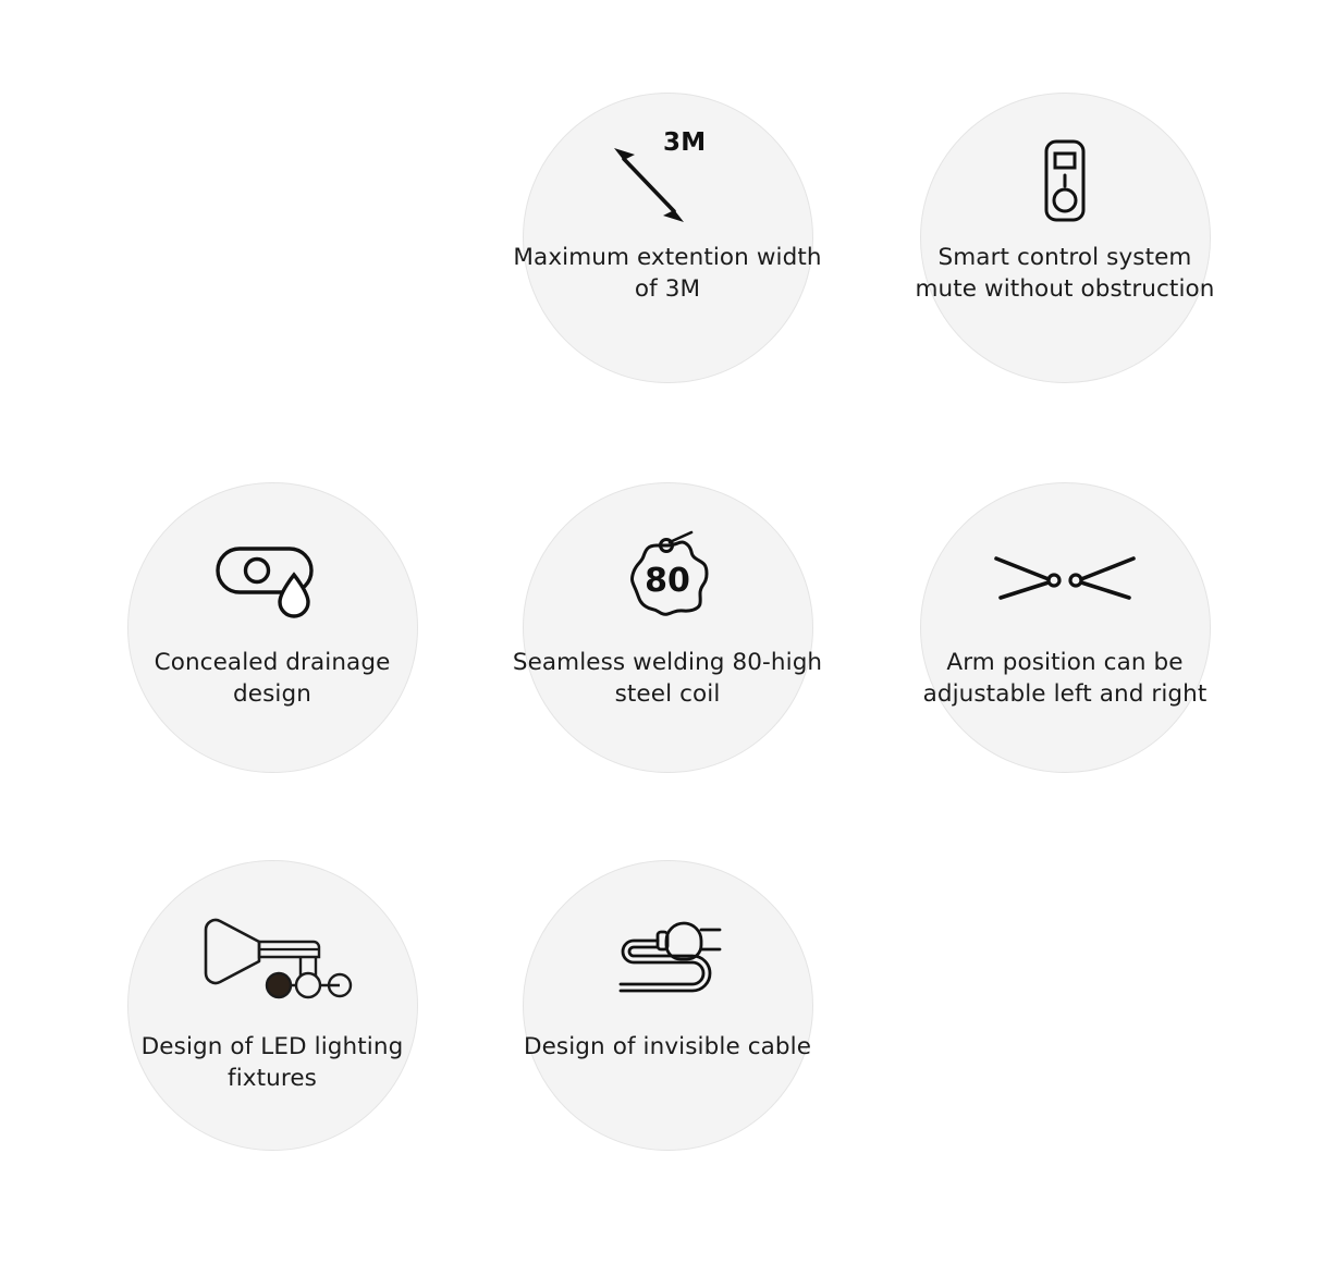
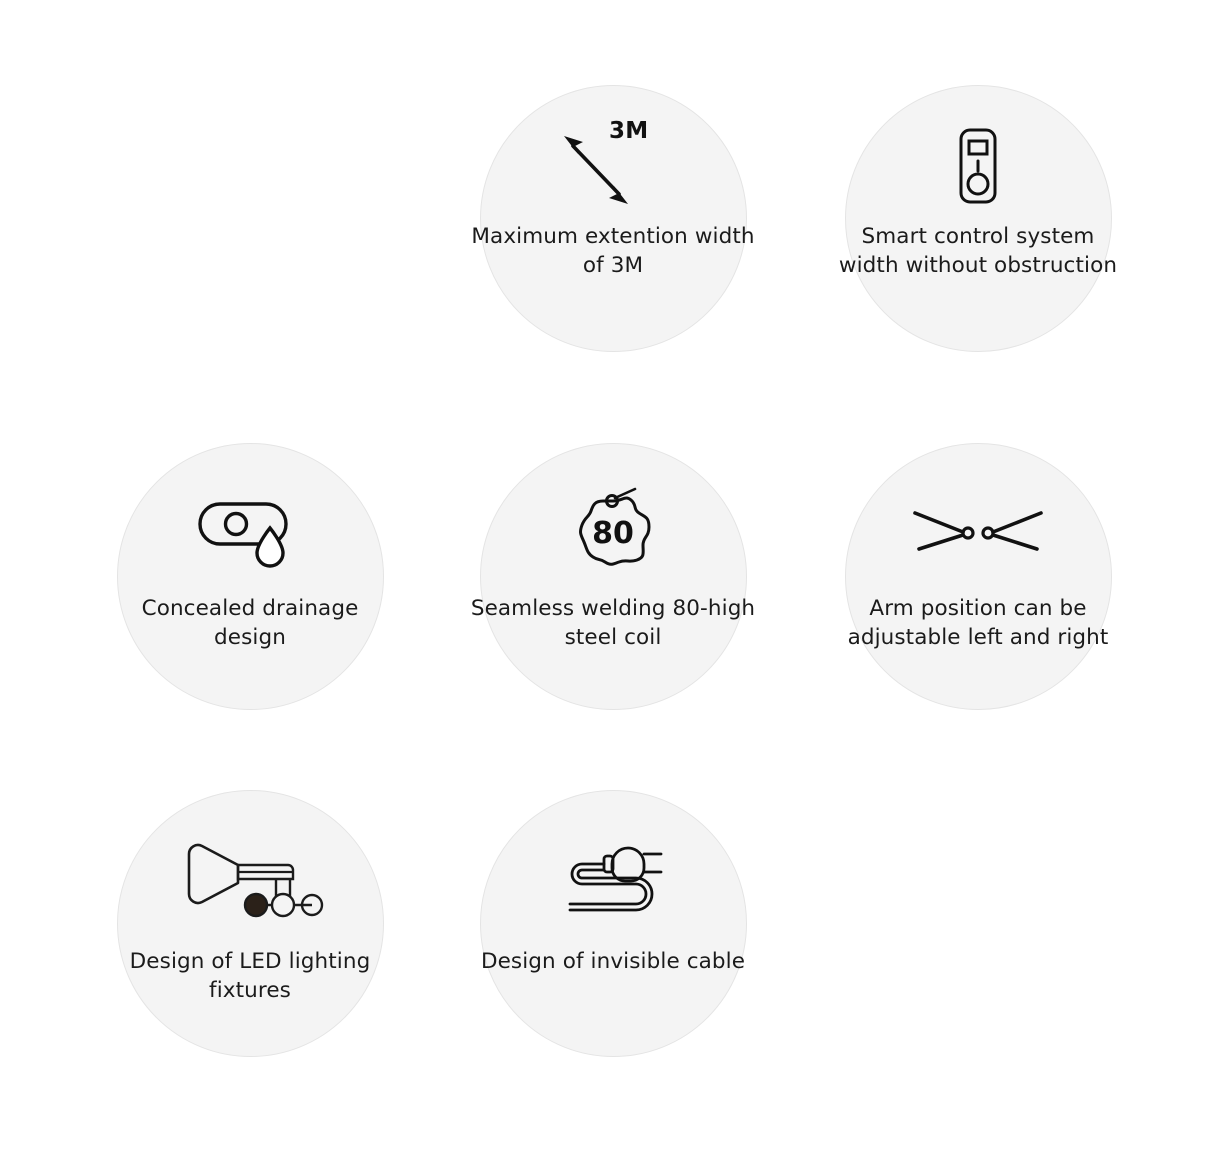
  3M
  Maximum extention width of 3M
- Smart control system mute without obstruction
+ Smart control system width without obstruction
  Concealed drainage design
  80
  Seamless welding 80-high steel coil
  Arm position can be adjustable left and right
  Design of LED lighting fixtures
  Design of invisible cable
